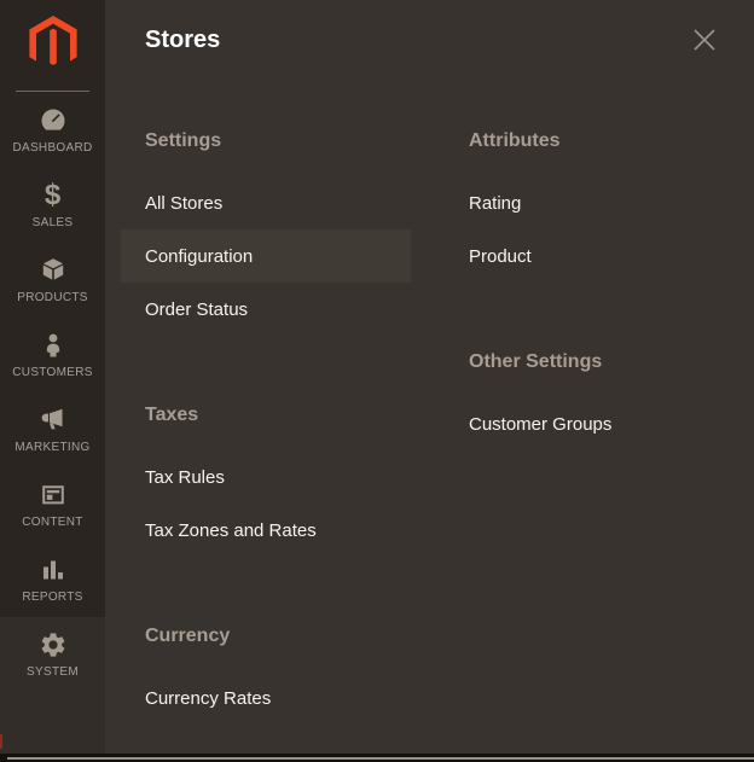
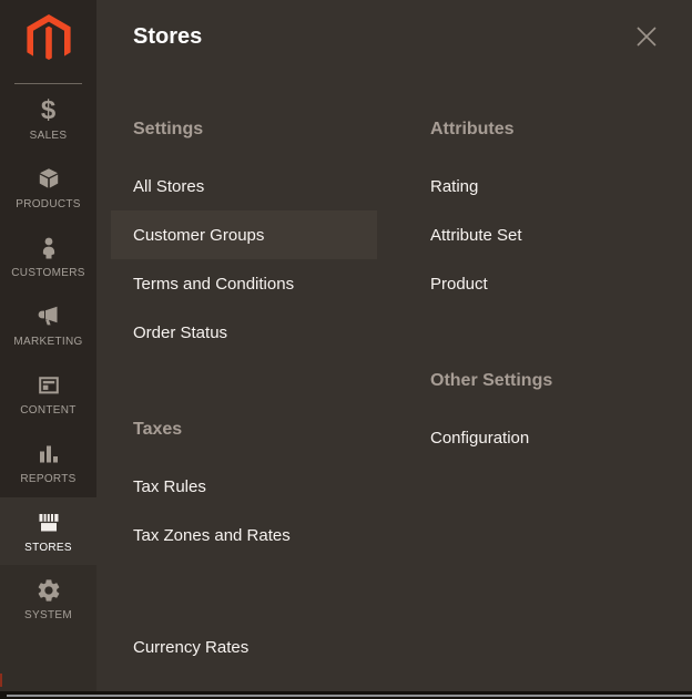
- DASHBOARD
  $
  SALES
  PRODUCTS
  CUSTOMERS
  MARKETING
  CONTENT
  REPORTS
+ STORES
  SYSTEM
  Stores
  Settings
  All Stores
- Configuration
+ Customer Groups
+ Terms and Conditions
  Order Status
  Taxes
  Tax Rules
  Tax Zones and Rates
- Currency
  Currency Rates
  Attributes
  Rating
+ Attribute Set
  Product
  Other Settings
- Customer Groups
+ Configuration
